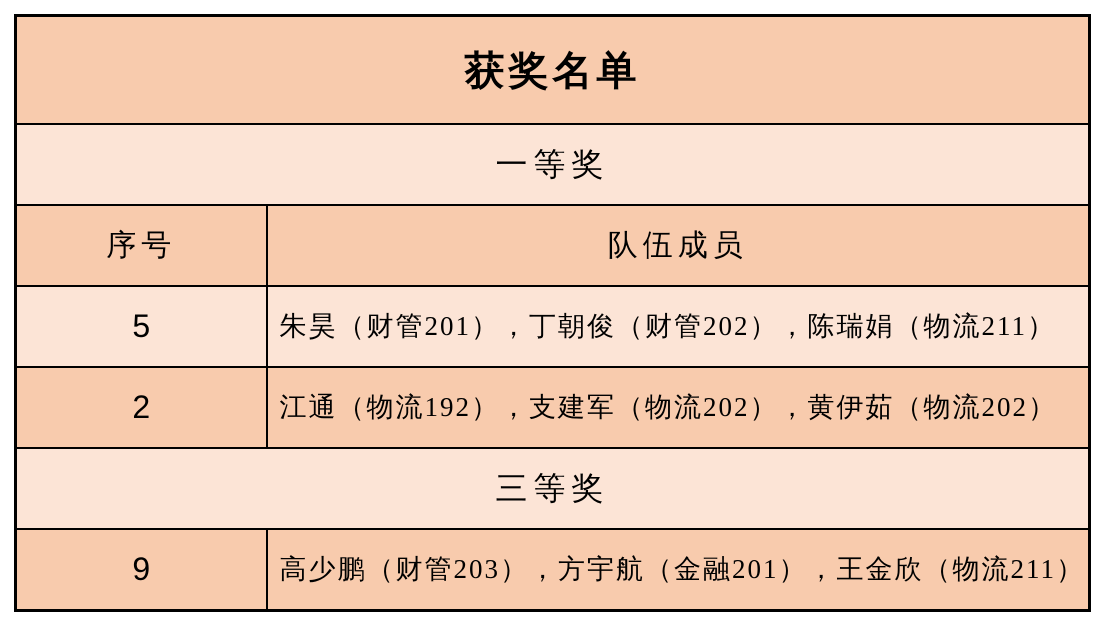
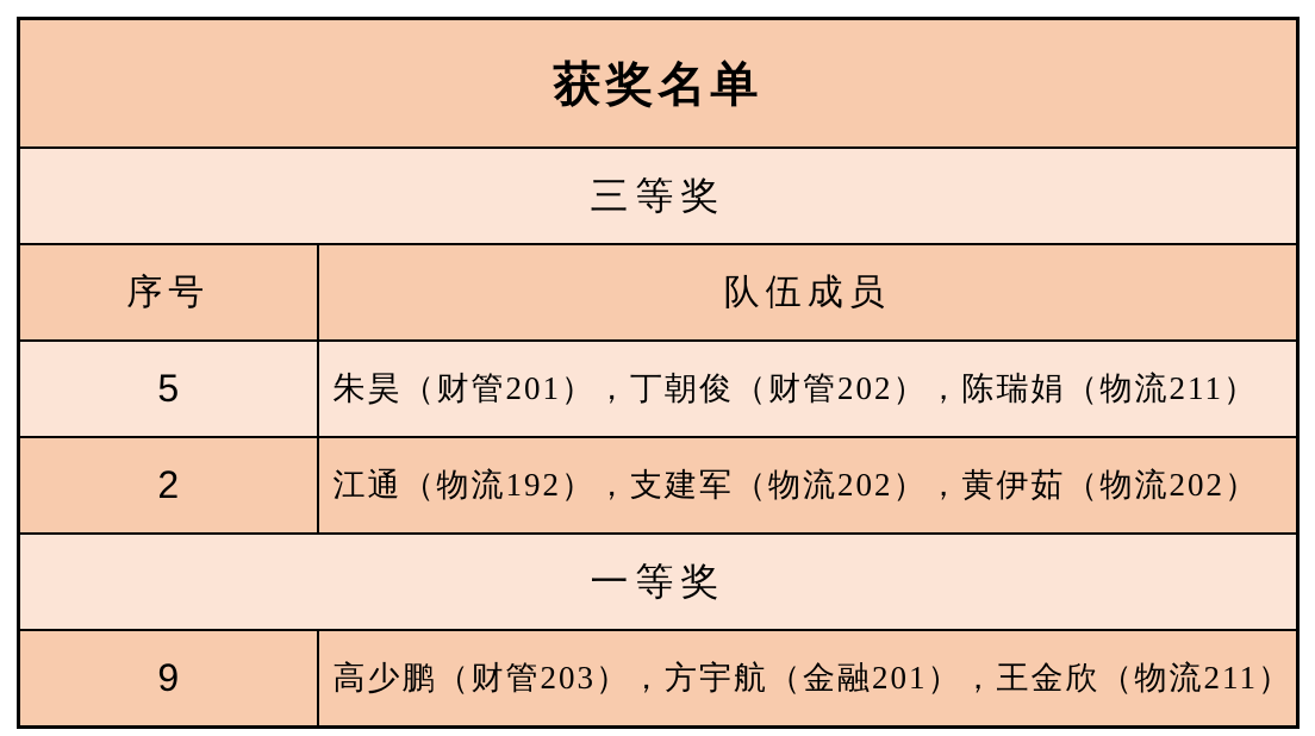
  获奖名单
- 一等奖
+ 三等奖
  序号	队伍成员
  5	朱昊（财管201），丁朝俊（财管202），陈瑞娟（物流211）
  2	江通（物流192），支建军（物流202），黄伊茹（物流202）
- 三等奖
+ 一等奖
  9	高少鹏（财管203），方宇航（金融201），王金欣（物流211）
